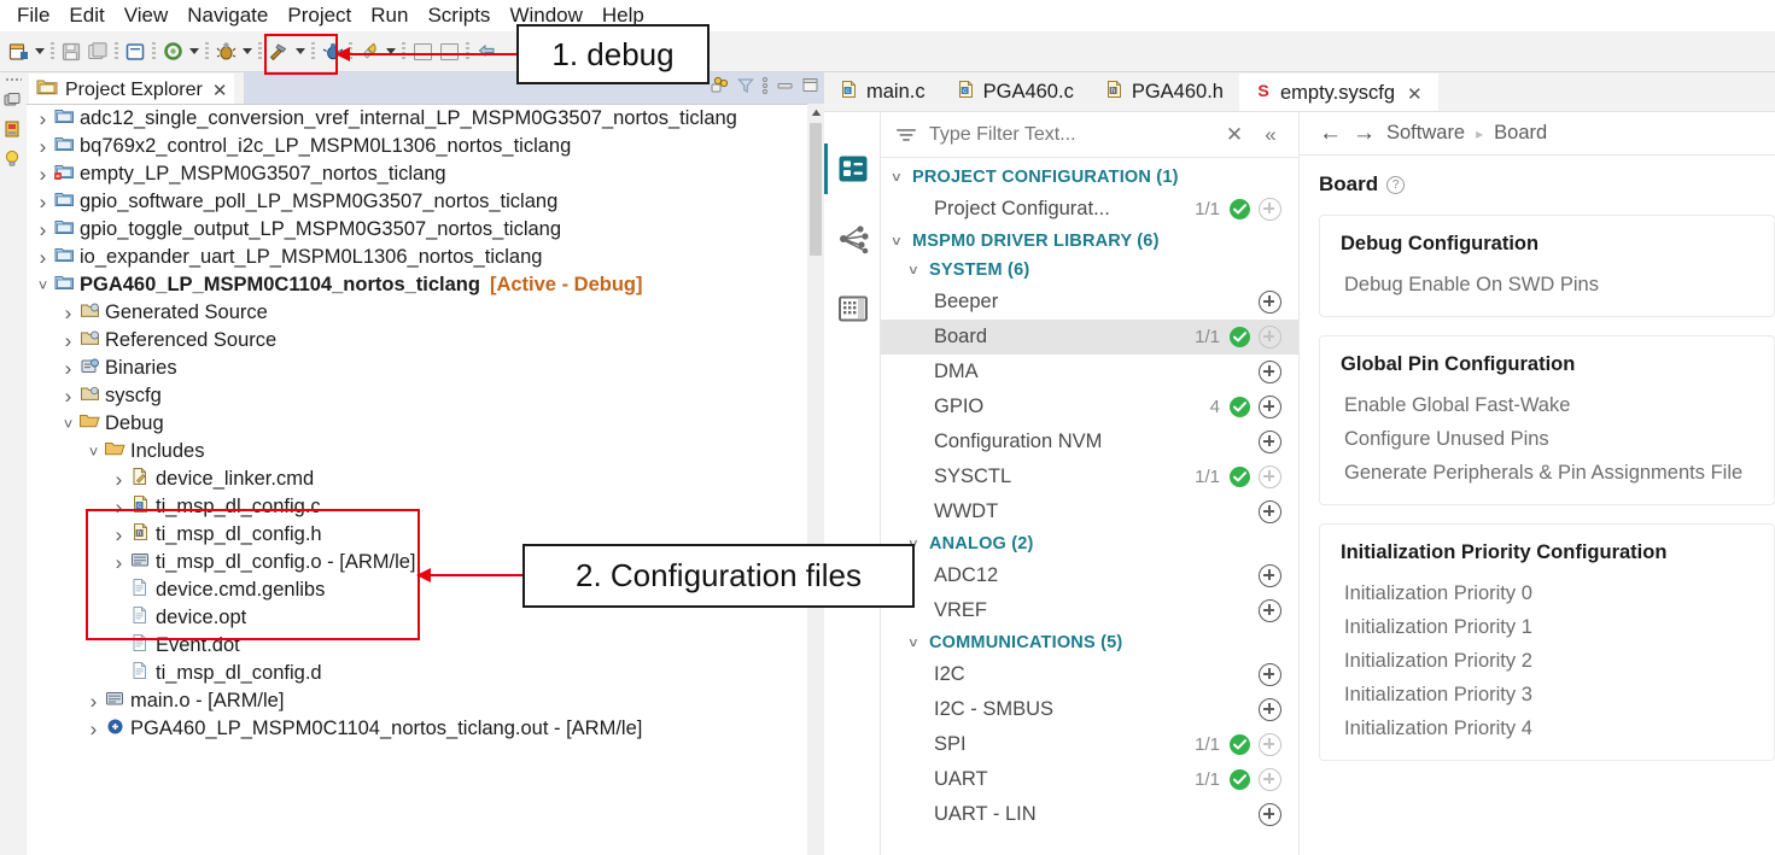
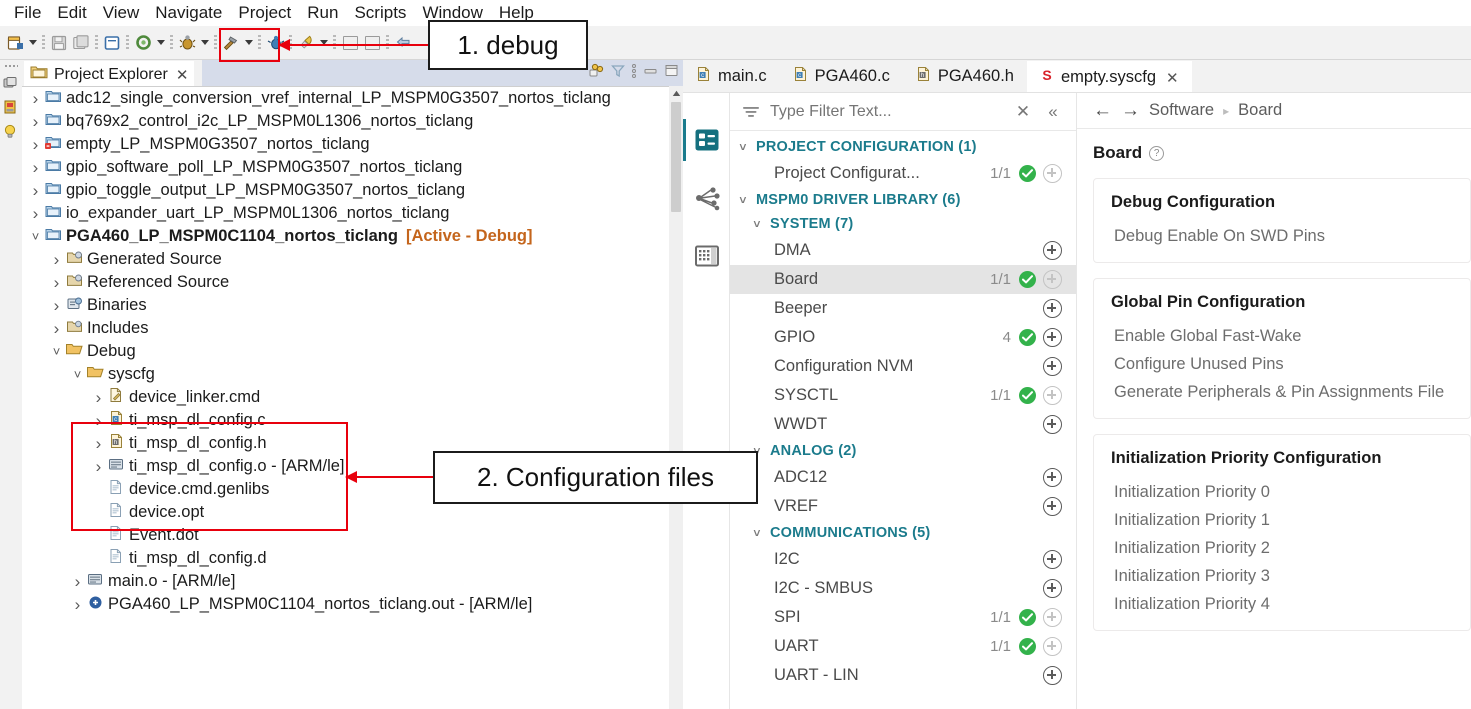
  File
  Edit
  View
  Navigate
  Project
  Run
  Scripts
  Window
  Help
  Project Explorer
  ✕
  ›
  adc12_single_conversion_vref_internal_LP_MSPM0G3507_nortos_ticlang
  ›
  bq769x2_control_i2c_LP_MSPM0L1306_nortos_ticlang
  ›
  empty_LP_MSPM0G3507_nortos_ticlang
  ›
  gpio_software_poll_LP_MSPM0G3507_nortos_ticlang
  ›
  gpio_toggle_output_LP_MSPM0G3507_nortos_ticlang
  ›
  io_expander_uart_LP_MSPM0L1306_nortos_ticlang
  ˅
  PGA460_LP_MSPM0C1104_nortos_ticlang
  [Active - Debug]
  ›
  Generated Source
  ›
  Referenced Source
  ›
  Binaries
  ›
- syscfg
+ Includes
  ˅
  Debug
  ˅
- Includes
+ syscfg
  ›
  device_linker.cmd
  ›
  ti_msp_dl_config.c
  ›
  ti_msp_dl_config.h
  ›
  ti_msp_dl_config.o - [ARM/le]
  device.cmd.genlibs
  device.opt
  Event.dot
  ti_msp_dl_config.d
  ›
  main.o - [ARM/le]
  ›
  PGA460_LP_MSPM0C1104_nortos_ticlang.out - [ARM/le]
  main.c
  PGA460.c
  PGA460.h
  S
  empty.syscfg
  ✕
  Type Filter Text...
  ✕
  «
  ˅
  PROJECT CONFIGURATION (1)
  Project Configurat...
  1/1
  ˅
  MSPM0 DRIVER LIBRARY (6)
  ˅
- SYSTEM (6)
+ SYSTEM (7)
- Beeper
+ DMA
  Board
  1/1
- DMA
+ Beeper
  GPIO
  4
  Configuration NVM
  SYSCTL
  1/1
  WWDT
  ANALOG (2)
  ADC12
  VREF
  ˅
  COMMUNICATIONS (5)
  I2C
  I2C - SMBUS
  SPI
  1/1
  UART
  1/1
  UART - LIN
  ←
  →
  Software
  ▸
  Board
  Board
  ?
  Debug Configuration
  Debug Enable On SWD Pins
  Global Pin Configuration
  Enable Global Fast-Wake
  Configure Unused Pins
  Generate Peripherals & Pin Assignments File
  Initialization Priority Configuration
  Initialization Priority 0
  Initialization Priority 1
  Initialization Priority 2
  Initialization Priority 3
  Initialization Priority 4
  1. debug
  2. Configuration files
